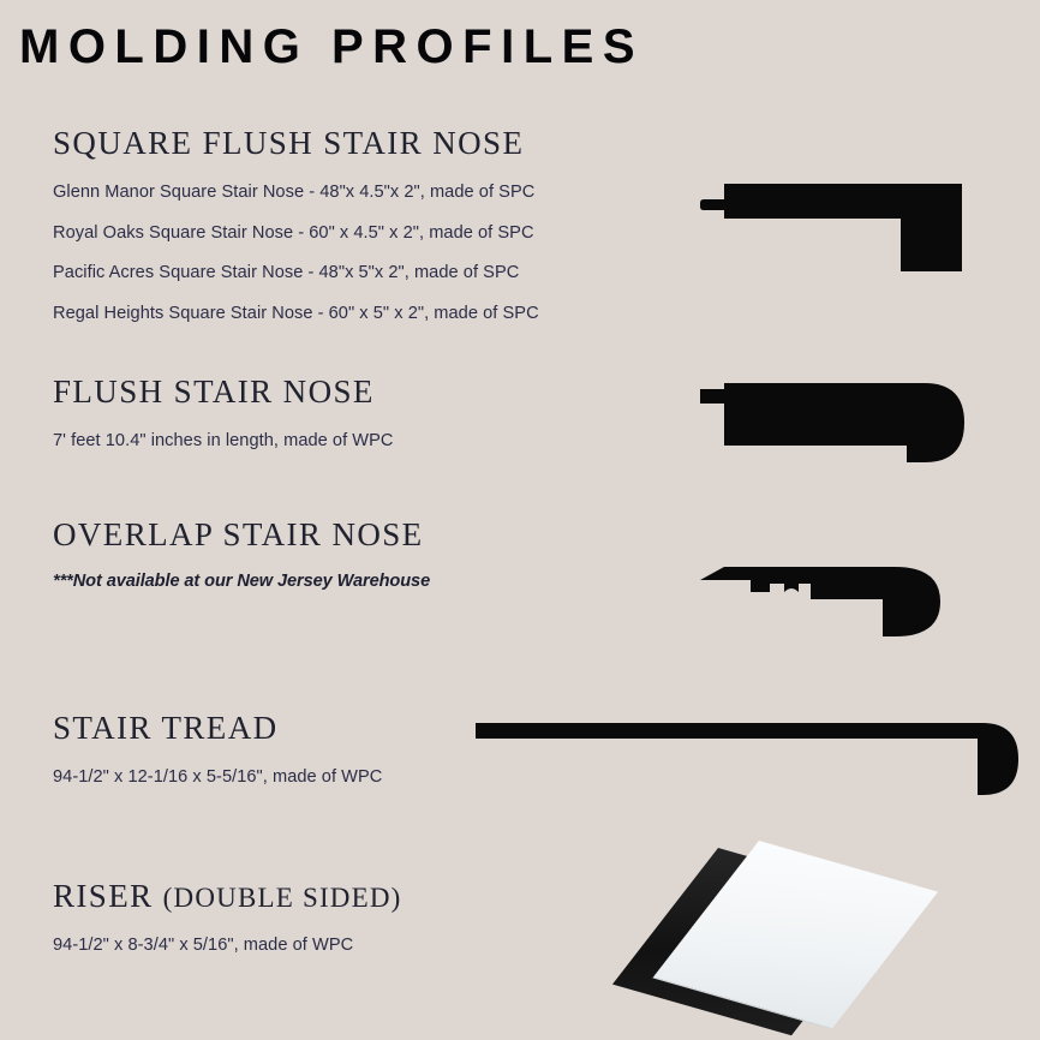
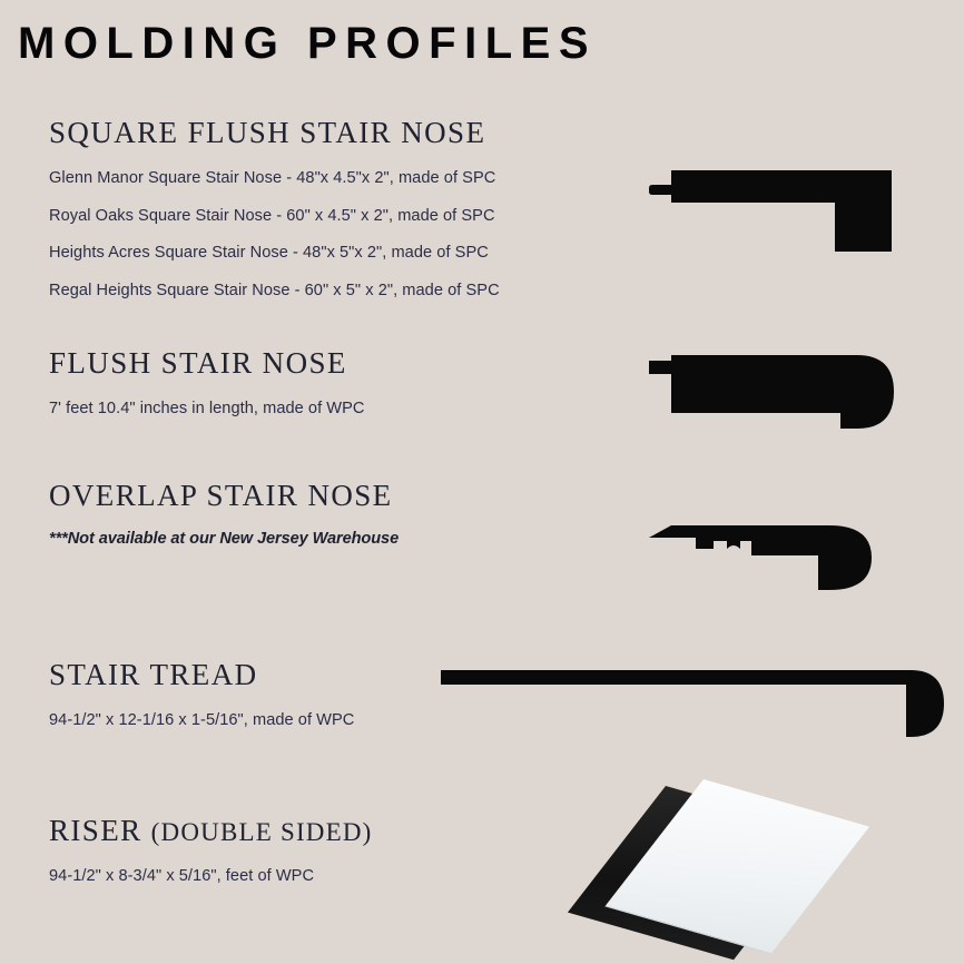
  MOLDING PROFILES
  SQUARE FLUSH STAIR NOSE
  Glenn Manor Square Stair Nose - 48"x 4.5"x 2", made of SPC
  Royal Oaks Square Stair Nose - 60" x 4.5" x 2", made of SPC
- Pacific Acres Square Stair Nose - 48"x 5"x 2", made of SPC
+ Heights Acres Square Stair Nose - 48"x 5"x 2", made of SPC
  Regal Heights Square Stair Nose - 60" x 5" x 2", made of SPC
  FLUSH STAIR NOSE
  7' feet 10.4" inches in length, made of WPC
  OVERLAP STAIR NOSE
  ***Not available at our New Jersey Warehouse
  STAIR TREAD
- 94-1/2" x 12-1/16 x 5-5/16", made of WPC
+ 94-1/2" x 12-1/16 x 1-5/16", made of WPC
  RISER (DOUBLE SIDED)
- 94-1/2" x 8-3/4" x 5/16", made of WPC
+ 94-1/2" x 8-3/4" x 5/16", feet of WPC
